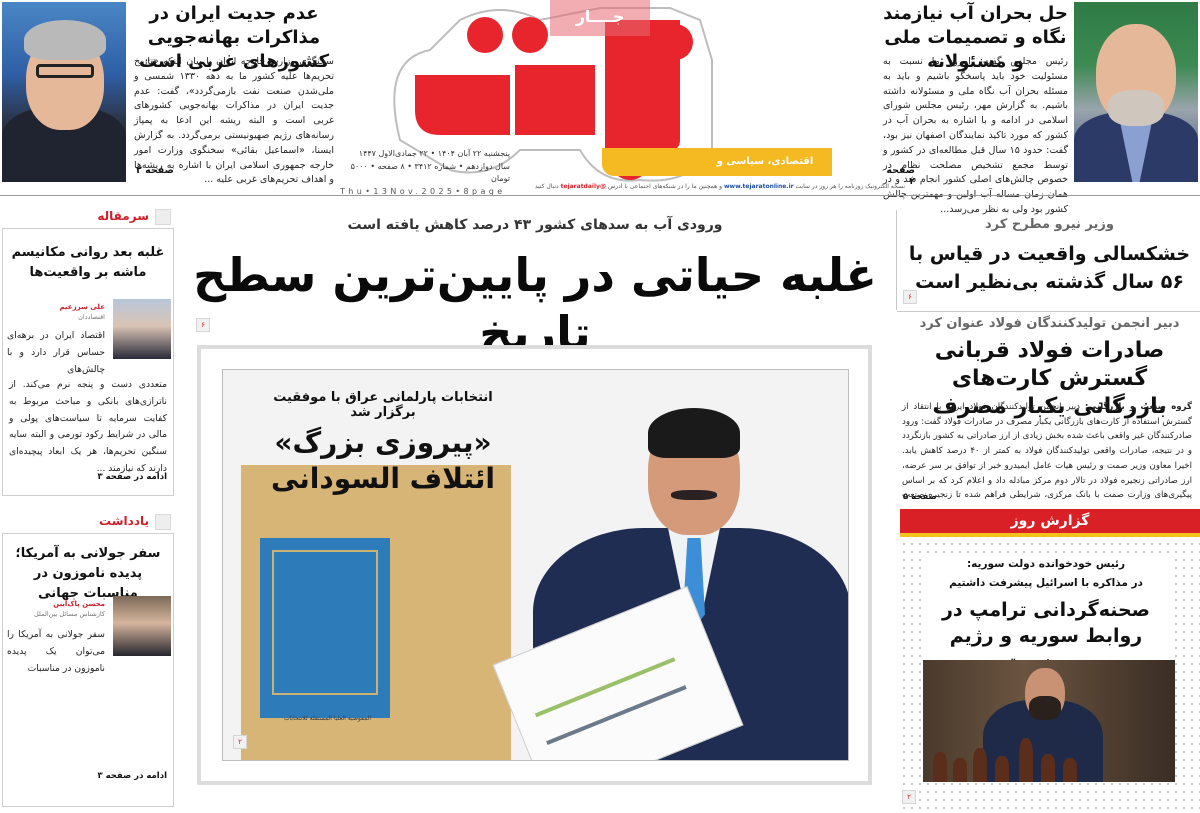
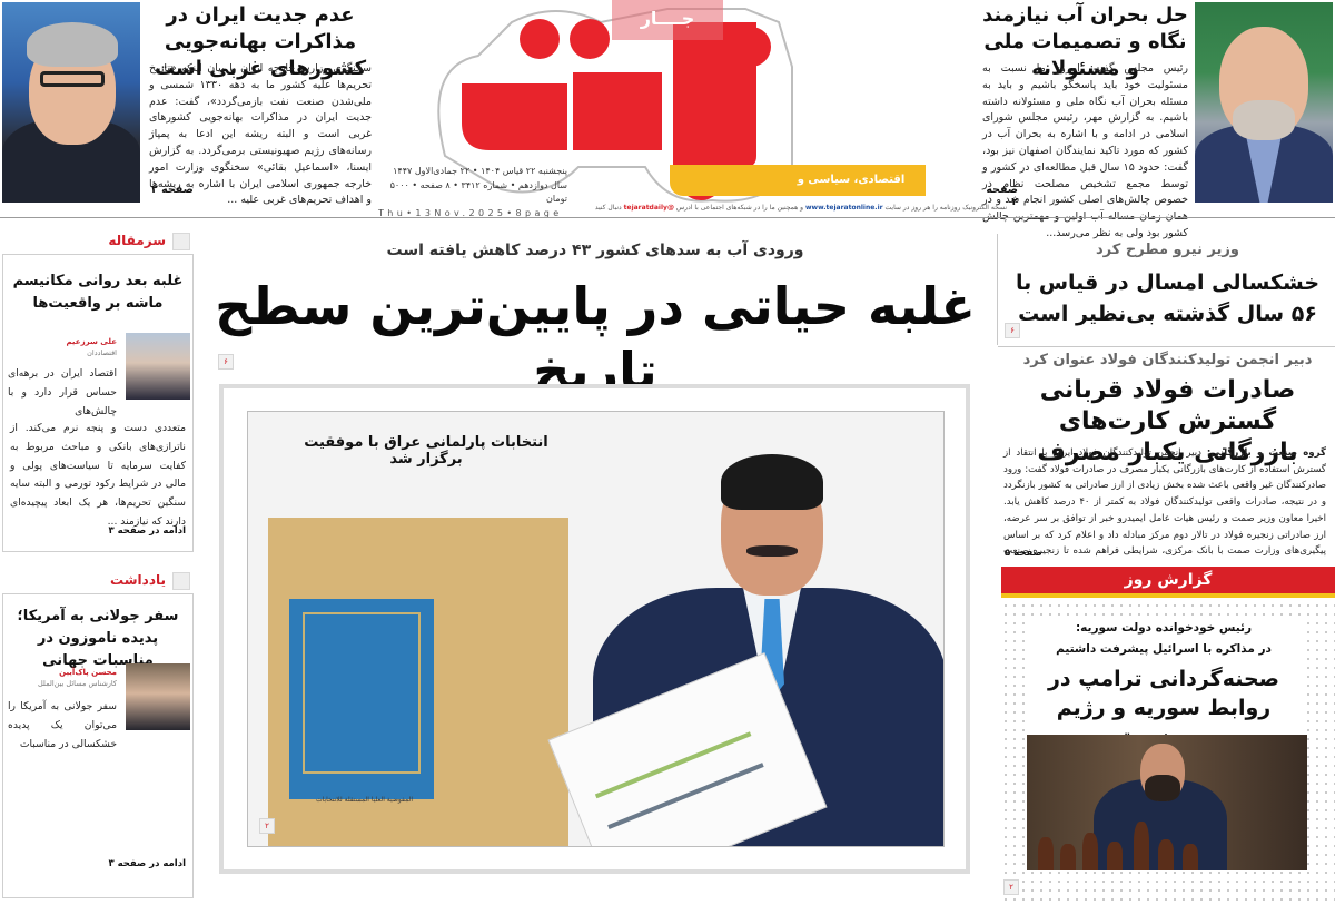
  حل بحران آب نیازمند نگاه و تصمیمات ملی و مسئولانه
  رئیس مجلس گفت: امروز ما نسبت به مسئولیت خود باید پاسخگو باشیم و باید به مسئله بحران آب نگاه ملی و مسئولانه داشته باشیم. به گزارش مهر، رئیس مجلس شورای اسلامی در ادامه و با اشاره به بحران آب در کشور که مورد تاکید نمایندگان اصفهان نیز بود، گفت: حدود ۱۵ سال قبل مطالعه‌ای در کشور و توسط مجمع تشخیص مصلحت نظام در خصوص چالش‌های اصلی کشور انجام شد و در کشور بود ولی به نظر می‌رسد...
  صفحه ۲
  جــــار
  اقتصادی، سیاسی و اجتماعی
- پنجشنبه ۲۲ آبان ۱۴۰۴ • ۲۲ جمادی‌الاول ۱۴۴۷
+ پنجشنبه ۲۲ قیاس ۱۴۰۴ • ۲۲ جمادی‌الاول ۱۴۴۷
  سال دوازدهم • شماره ۳۴۱۲ • ۸ صفحه • ۵۰۰۰ تومان
  Thu•13Nov.2025•8page
  عدم جدیت ایران در مذاکرات بهانه‌جویی کشورهای غربی است
  سخنگوی وزارت خارجه ایران با بیان اینکه «تاریخ تحریم‌ها علیه کشور ما به دهه ۱۳۳۰ شمسی و ملی‌شدن صنعت نفت بازمی‌گردد»، گفت: عدم جدیت ایران در مذاکرات بهانه‌جویی کشورهای غربی است و البته ریشه این ادعا به پمپاژ رسانه‌های رژیم صهیونیستی برمی‌گردد. به گزارش ایسنا، «اسماعیل بقائی» سخنگوی وزارت امور خارجه جمهوری اسلامی ایران با اشاره به ریشه‌ها و اهداف تحریم‌های غربی علیه ...
  صفحه ۲
  سرمقاله
  غلبه بعد روانی مکانیسم ماشه بر واقعیت‌ها
  علی سرزعیم
  اقتصاددان
  اقتصاد ایران در برهه‌ای حساس قرار دارد و با چالش‌های
  متعددی دست و پنجه نرم می‌کند. از ناترازی‌های بانکی و مباحث مربوط به کفایت سرمایه تا سیاست‌های پولی و مالی در شرایط رکود تورمی و البته سایه سنگین تحریم‌ها، هر یک ابعاد پیچیده‌ای دارند که نیازمند ...
  ادامه در صفحه ۳
  یادداشت
  سفر جولانی به آمریکا؛ پدیده ناموزون در مناسبات جهانی
  محسن پاک‌آیین
  کارشناس مسائل بین‌الملل
- سفر جولانی به آمریکا را می‌توان یک پدیده ناموزون در مناسبات
+ سفر جولانی به آمریکا را می‌توان یک پدیده خشکسالی در مناسبات
  ادامه در صفحه ۳
  ورودی آب به سدهای کشور ۴۳ درصد کاهش یافته است
  غلبه حیاتی در پایین‌ترین سطح تاریخ
  ۶
  انتخابات پارلمانی عراق با موفقیت برگزار شد
- «پیروزی بزرگ» ائتلاف السودانی
  ۲
  وزیر نیرو مطرح کرد
- خشکسالی واقعیت در قیاس با ۵۶ سال گذشته بی‌نظیر است
+ خشکسالی امسال در قیاس با ۵۶ سال گذشته بی‌نظیر است
  ۶
  دبیر انجمن تولیدکنندگان فولاد عنوان کرد
  صادرات فولاد قربانی گسترش کارت‌های بازرگانی یکبار مصرف
  گروه صنعت و بازرگانی: دبیر انجمن تولیدکنندگان فولاد ایران با انتقاد از گسترش استفاده از کارت‌های بازرگانی یکبار مصرف در صادرات فولاد گفت: ورود صادرکنندگان غیر واقعی باعث شده بخش زیادی از ارز صادراتی به کشور بازنگردد و در نتیجه، صادرات واقعی تولیدکنندگان فولاد به کمتر از ۴۰ درصد کاهش یابد. اخیرا معاون وزیر صمت و رئیس هیات عامل ایمیدرو خبر از توافق بر سر عرضه، ارز صادراتی زنجیره فولاد در تالار دوم مرکز مبادله داد و اعلام کرد که بر اساس پیگیری‌های وزارت صمت با بانک مرکزی، شرایطی فراهم شده تا زنجیره صنعت
  صفحه ۵
  گزارش روز
  رئیس خودخوانده دولت سوریه:
  در مذاکره با اسرائیل پیشرفت داشتیم
  صحنهگردانی ترامپ در روابط سوریه و رژیم
  ۲
